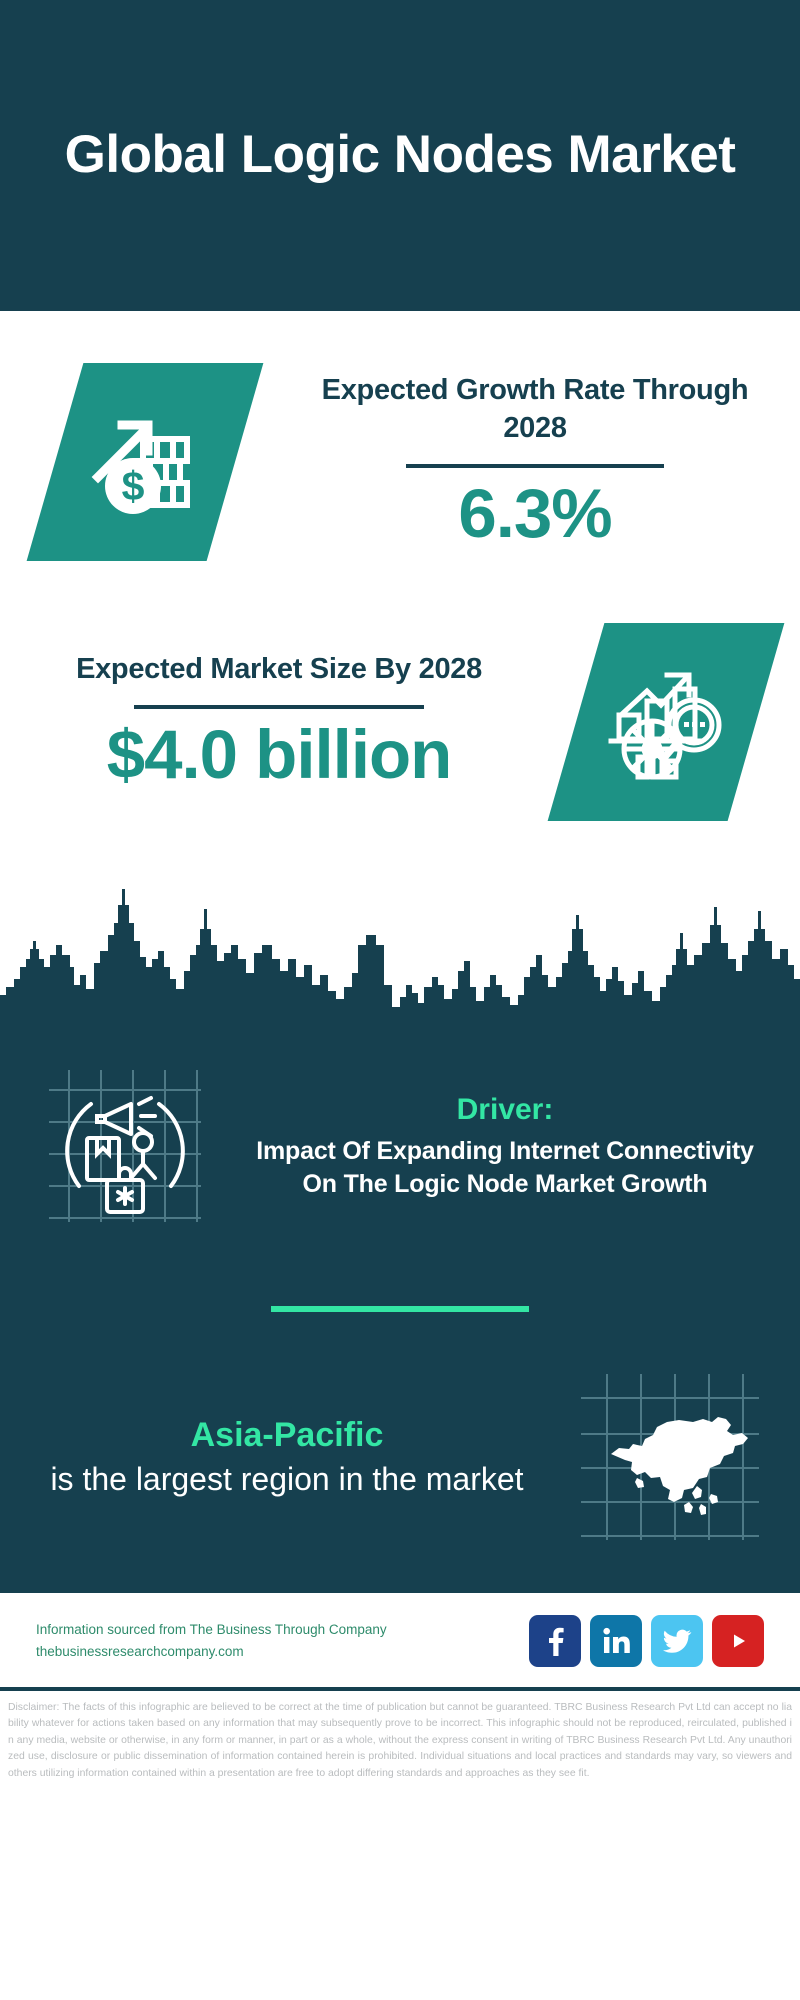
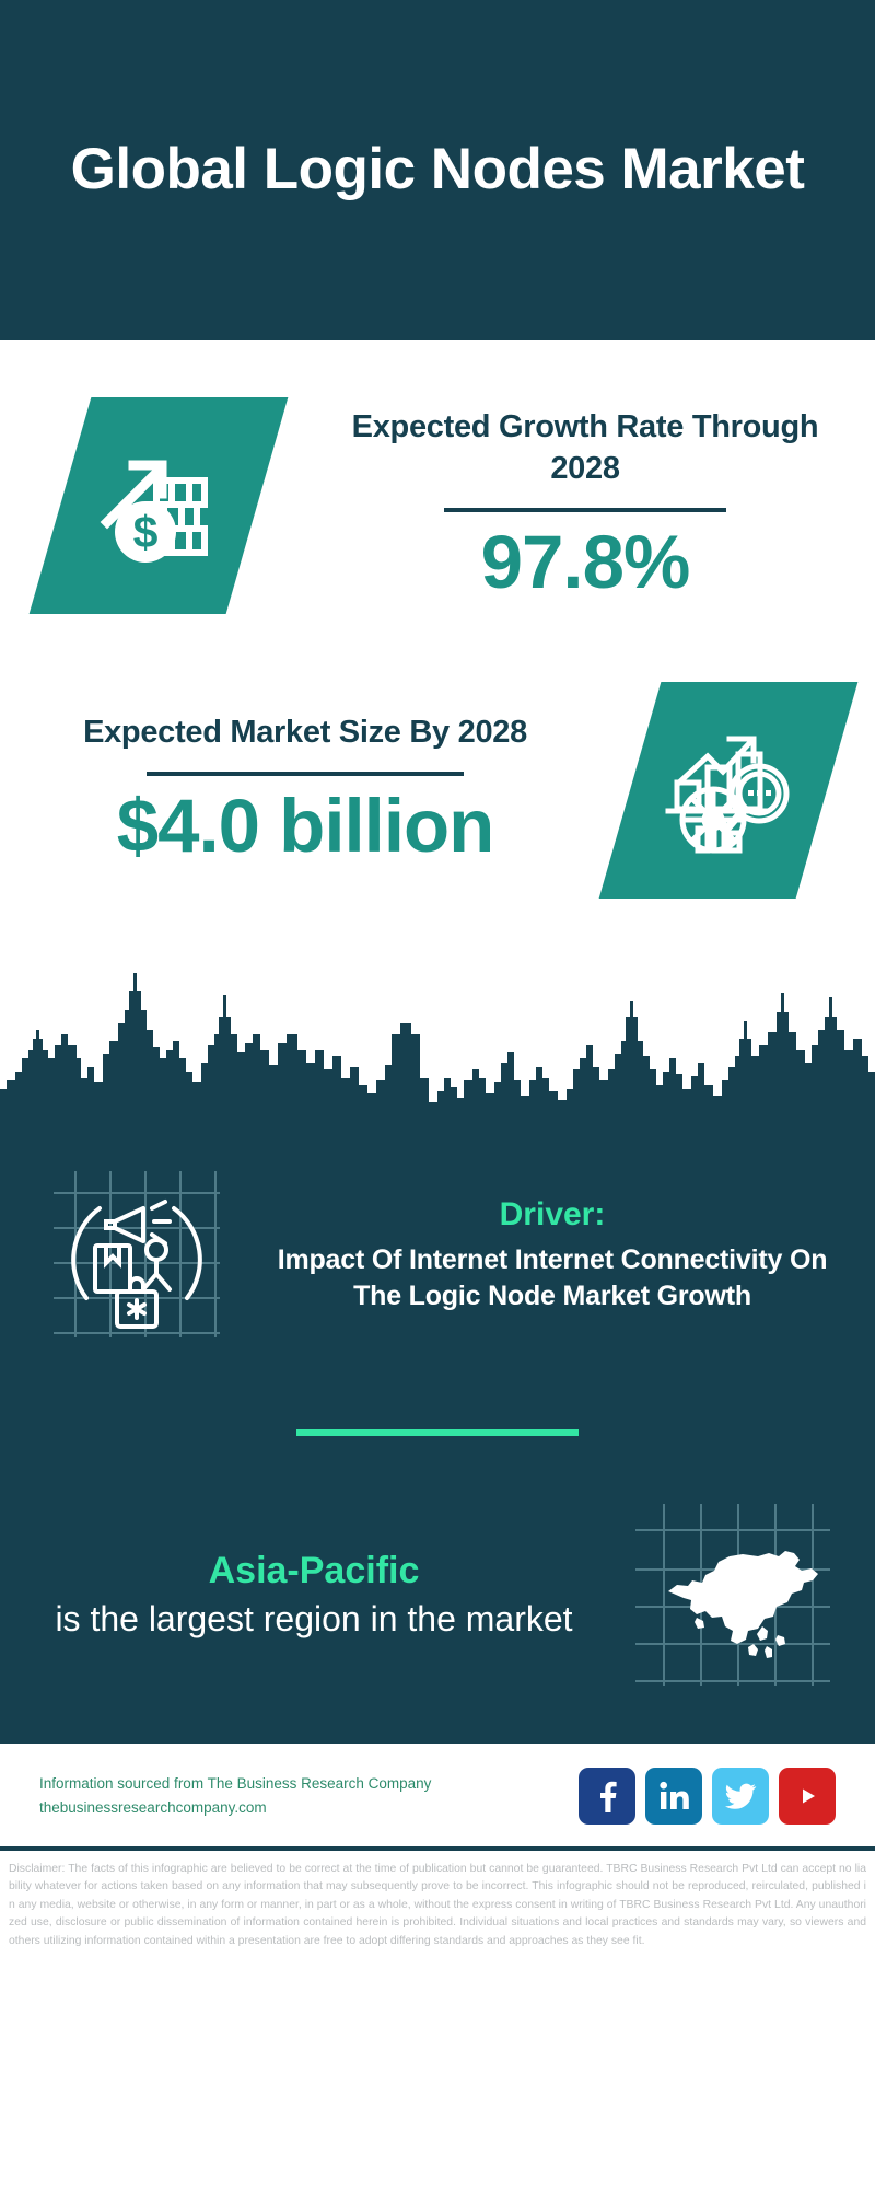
  Global Logic Nodes Market
  Expected Growth Rate Through 2028
- 6.3%
+ 97.8%
  Expected Market Size By 2028
  $4.0 billion
  Driver:
- Impact Of Expanding Internet Connectivity On The Logic Node Market Growth
+ Impact Of Internet Internet Connectivity On The Logic Node Market Growth
  Asia-Pacific
  is the largest region in the market
- Information sourced from The Business Through Company
+ Information sourced from The Business Research Company
  thebusinessresearchcompany.com
  Disclaimer: The facts of this infographic are believed to be correct at the time of publication but cannot be guaranteed. TBRC Business Research Pvt Ltd can accept no liability whatever for actions taken based on any information that may subsequently prove to be incorrect. This infographic should not be reproduced, reirculated, published in any media, website or otherwise, in any form or manner, in part or as a whole, without the express consent in writing of TBRC Business Research Pvt Ltd. Any unauthorized use, disclosure or public dissemination of information contained herein is prohibited. Individual situations and local practices and standards may vary, so viewers and others utilizing information contained within a presentation are free to adopt differing standards and approaches as they see fit.
